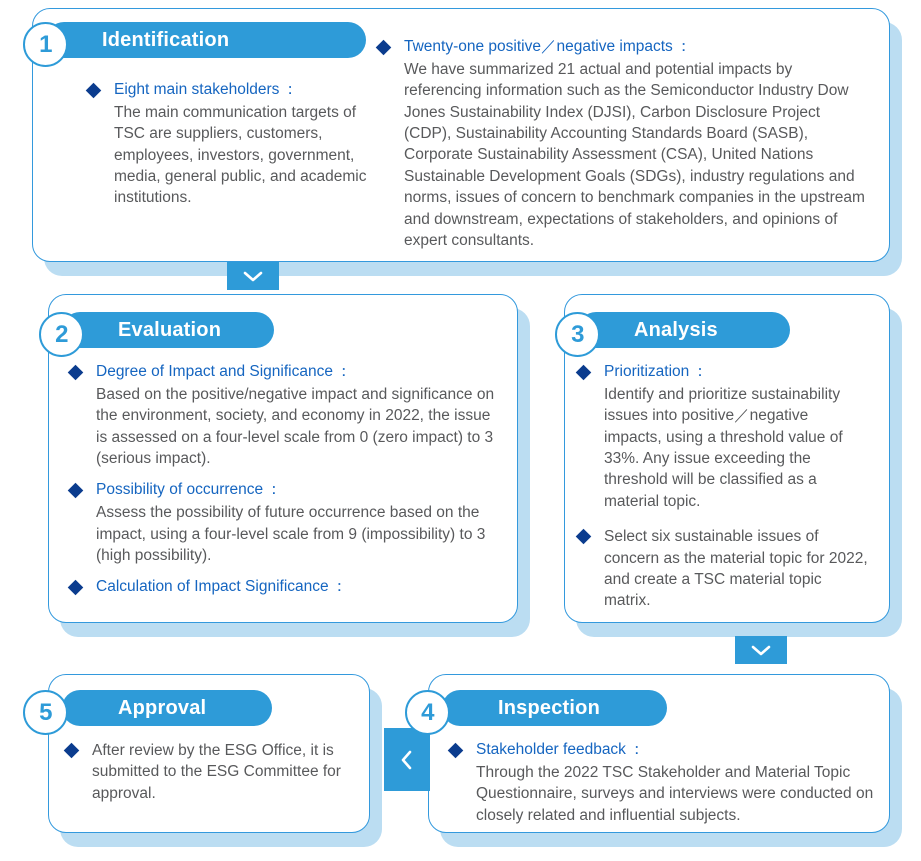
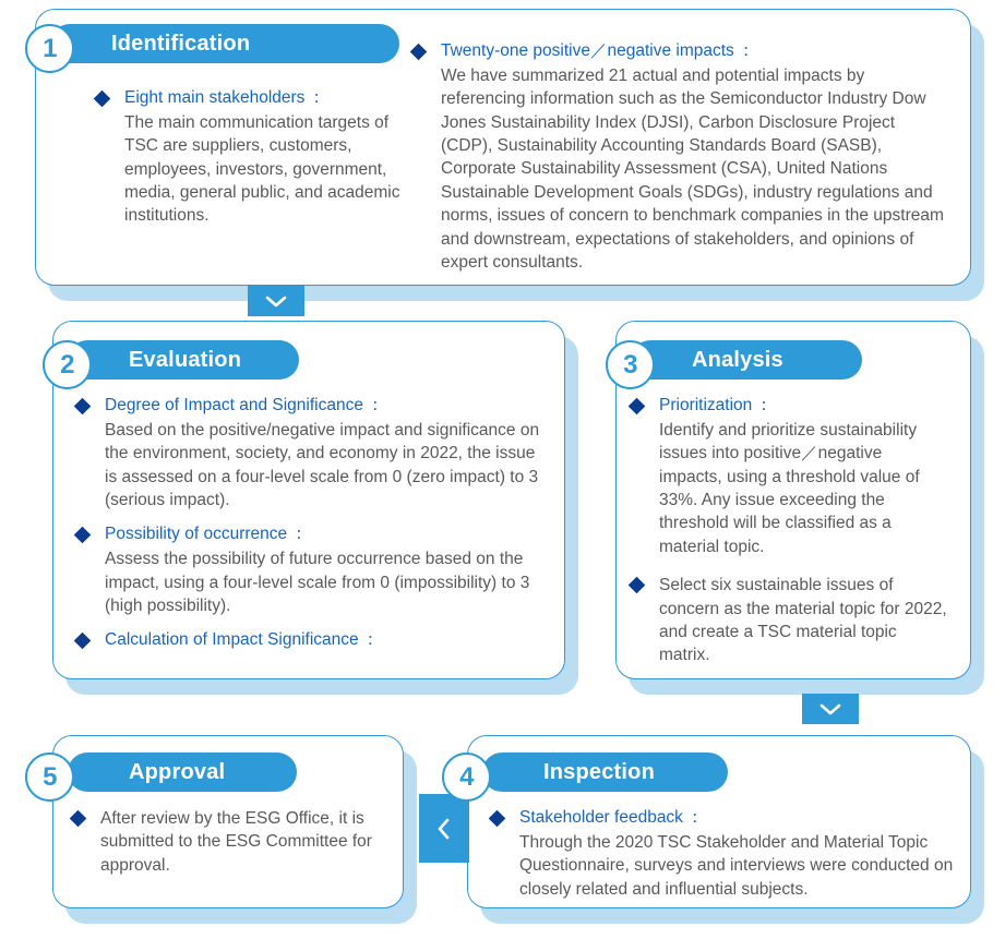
  Identification
  1
  Eight main stakeholders ：
  The main communication targets of TSC are suppliers, customers, employees, investors, government, media, general public, and academic institutions.
  Twenty-one positive／negative impacts ：
  We have summarized 21 actual and potential impacts by referencing information such as the Semiconductor Industry Dow Jones Sustainability Index (DJSI), Carbon Disclosure Project (CDP), Sustainability Accounting Standards Board (SASB), Corporate Sustainability Assessment (CSA), United Nations Sustainable Development Goals (SDGs), industry regulations and norms, issues of concern to benchmark companies in the upstream and downstream, expectations of stakeholders, and opinions of expert consultants.
  Evaluation
  2
  Degree of Impact and Significance ：
  Based on the positive/negative impact and significance on the environment, society, and economy in 2022, the issue is assessed on a four-level scale from 0 (zero impact) to 3 (serious impact).
  Possibility of occurrence ：
- Assess the possibility of future occurrence based on the impact, using a four-level scale from 9 (impossibility) to 3 (high possibility).
+ Assess the possibility of future occurrence based on the impact, using a four-level scale from 0 (impossibility) to 3 (high possibility).
  Calculation of Impact Significance ：
  Analysis
  3
  Prioritization ：
  Identify and prioritize sustainability issues into positive／negative impacts, using a threshold value of 33%. Any issue exceeding the threshold will be classified as a material topic.
  Select six sustainable issues of concern as the material topic for 2022, and create a TSC material topic matrix.
  Approval
  5
  After review by the ESG Office, it is submitted to the ESG Committee for approval.
  Inspection
  4
  Stakeholder feedback ：
- Through the 2022 TSC Stakeholder and Material Topic Questionnaire, surveys and interviews were conducted on closely related and influential subjects.
+ Through the 2020 TSC Stakeholder and Material Topic Questionnaire, surveys and interviews were conducted on closely related and influential subjects.
